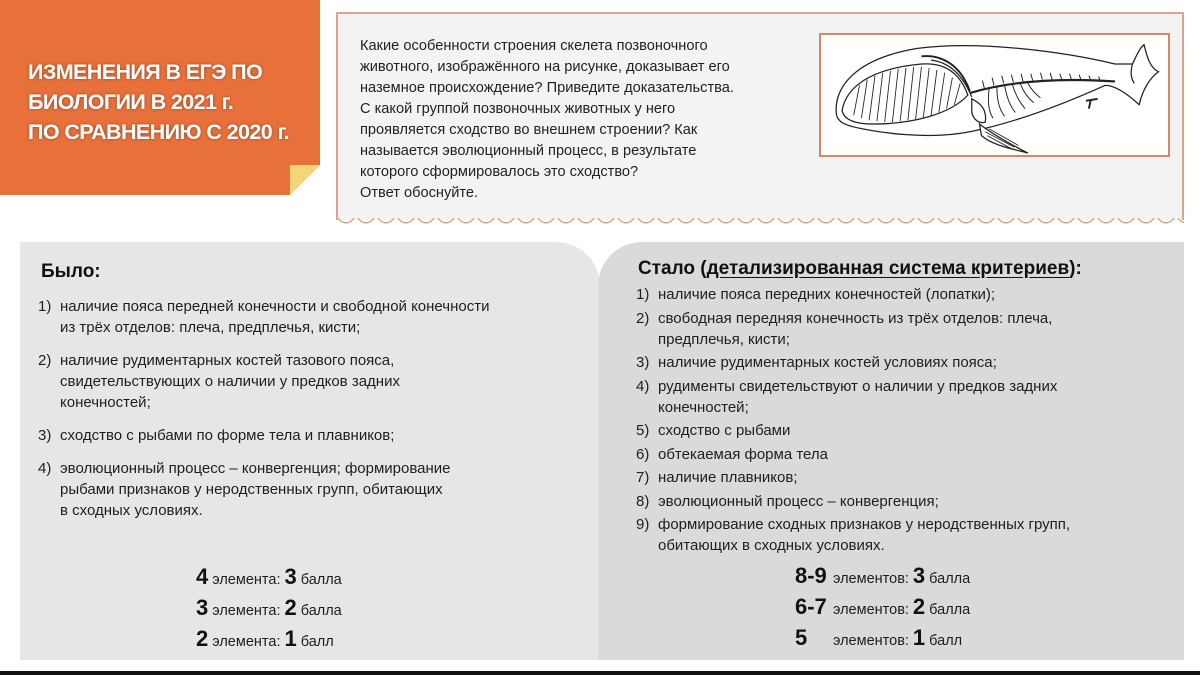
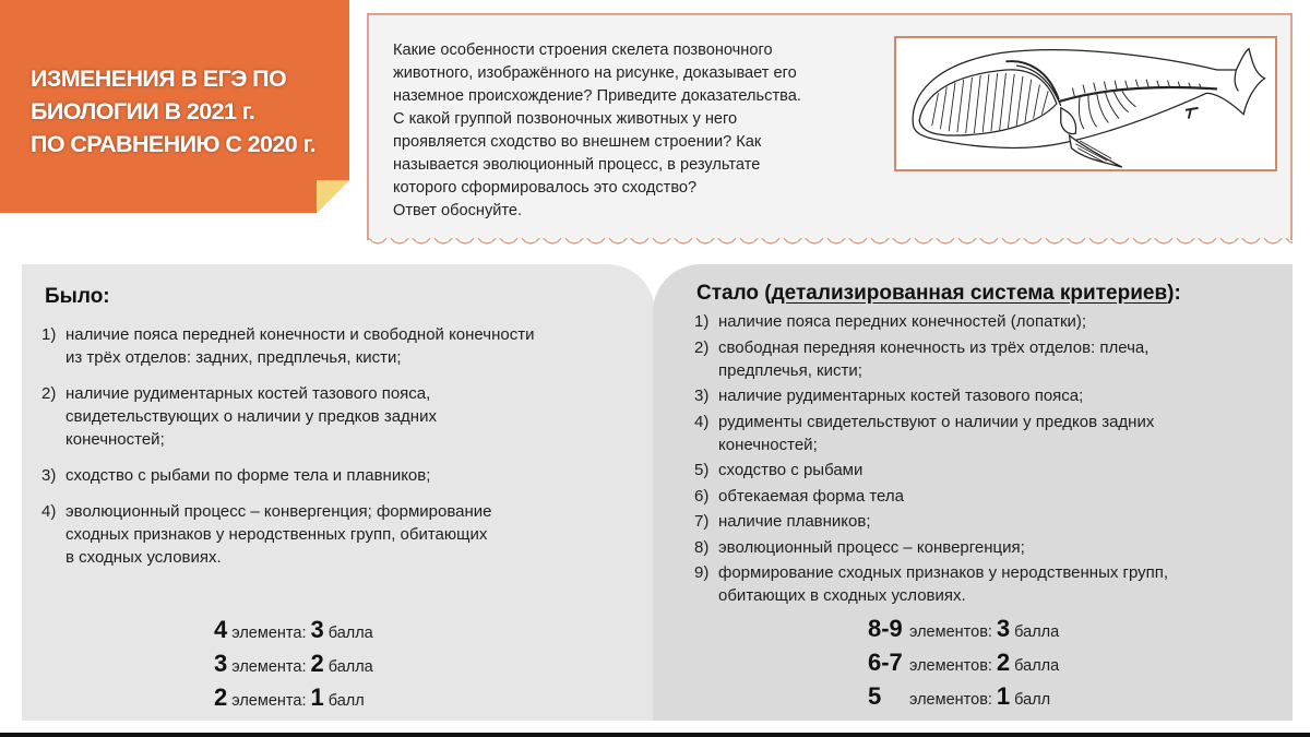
  ИЗМЕНЕНИЯ В ЕГЭ ПО
  БИОЛОГИИ В 2021 г.
  ПО СРАВНЕНИЮ С 2020 г.
  Какие особенности строения скелета позвоночного
  животного, изображённого на рисунке, доказывает его
  наземное происхождение? Приведите доказательства.
  С какой группой позвоночных животных у него
  проявляется сходство во внешнем строении? Как
  называется эволюционный процесс, в результате
  которого сформировалось это сходство?
  Ответ обоснуйте.
  Было:
  1)
  наличие пояса передней конечности и свободной конечности
- из трёх отделов: плеча, предплечья, кисти;
+ из трёх отделов: задних, предплечья, кисти;
  2)
  наличие рудиментарных костей тазового пояса,
  свидетельствующих о наличии у предков задних
  конечностей;
  3)
  сходство с рыбами по форме тела и плавников;
  4)
  эволюционный процесс – конвергенция; формирование
- рыбами признаков у неродственных групп, обитающих
+ сходных признаков у неродственных групп, обитающих
  в сходных условиях.
  4
  элемента:
  3
  балла
  3
  элемента:
  2
  балла
  2
  элемента:
  1
  балл
  Стало (детализированная система критериев):
  1)
  наличие пояса передних конечностей (лопатки);
  2)
  свободная передняя конечность из трёх отделов: плеча,
  предплечья, кисти;
  3)
- наличие рудиментарных костей условиях пояса;
+ наличие рудиментарных костей тазового пояса;
  4)
  рудименты свидетельствуют о наличии у предков задних
  конечностей;
  5)
  сходство с рыбами
  6)
  обтекаемая форма тела
  7)
  наличие плавников;
  8)
  эволюционный процесс – конвергенция;
  9)
  формирование сходных признаков у неродственных групп,
  обитающих в сходных условиях.
  8-9
  элементов:
  3
  балла
  6-7
  элементов:
  2
  балла
  5
  элементов:
  1
  балл
